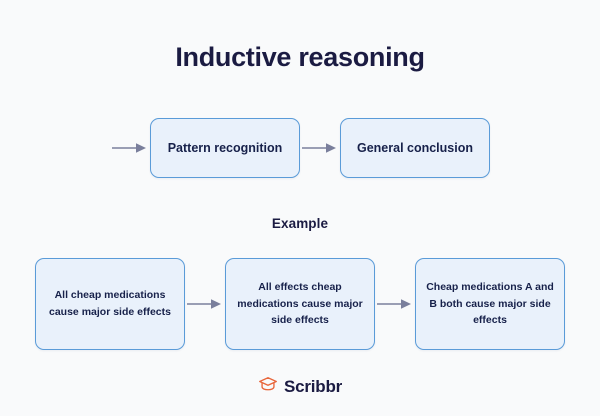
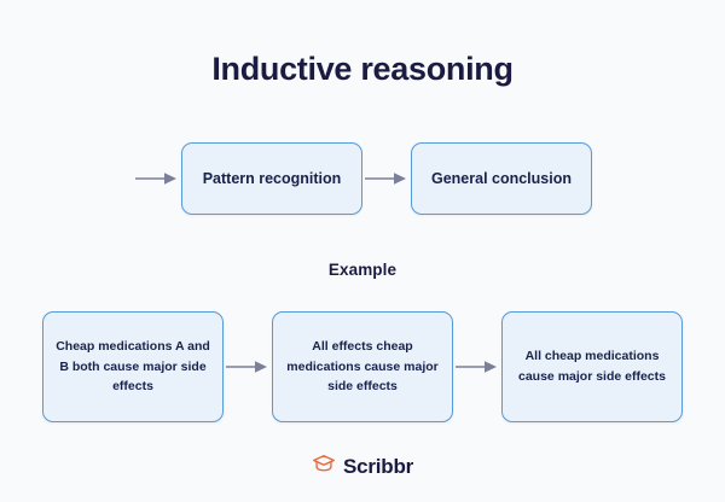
  Inductive reasoning
  Pattern recognition
  General conclusion
  Example
- All cheap medications cause major side effects
+ Cheap medications A and B both cause major side effects
  All effects cheap medications cause major side effects
- Cheap medications A and B both cause major side effects
+ All cheap medications cause major side effects
  Scribbr
